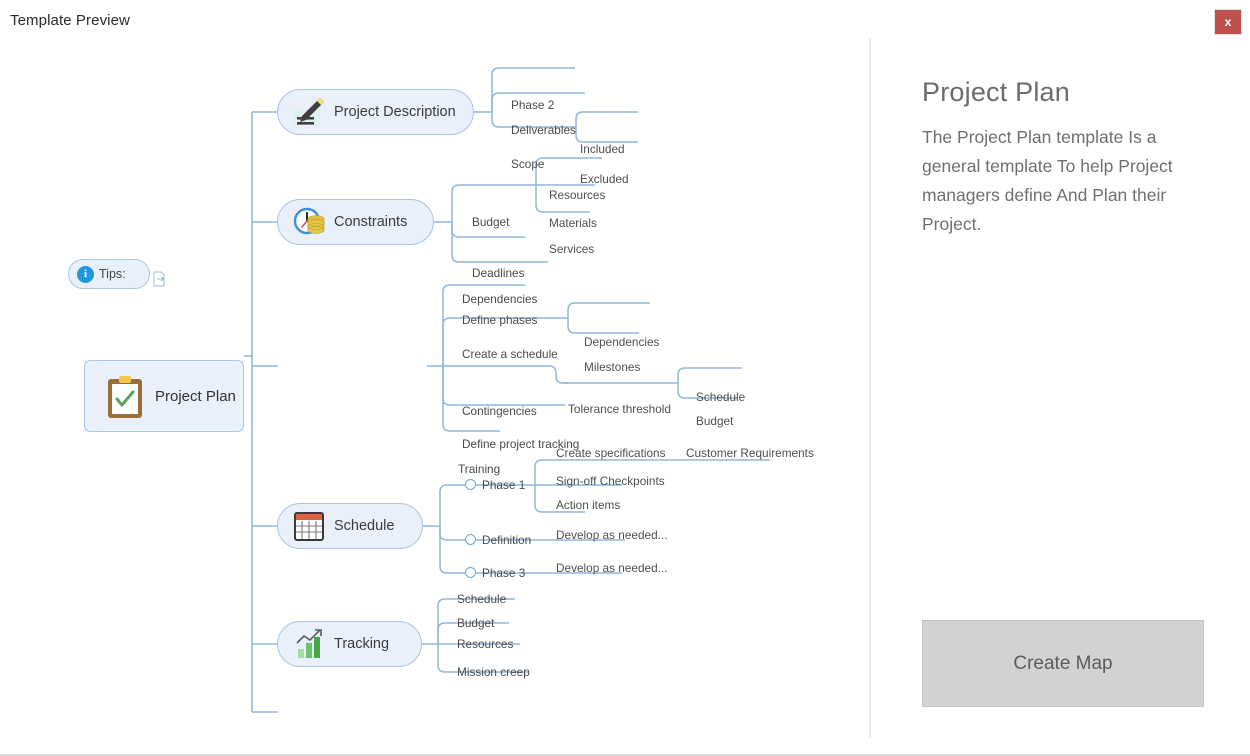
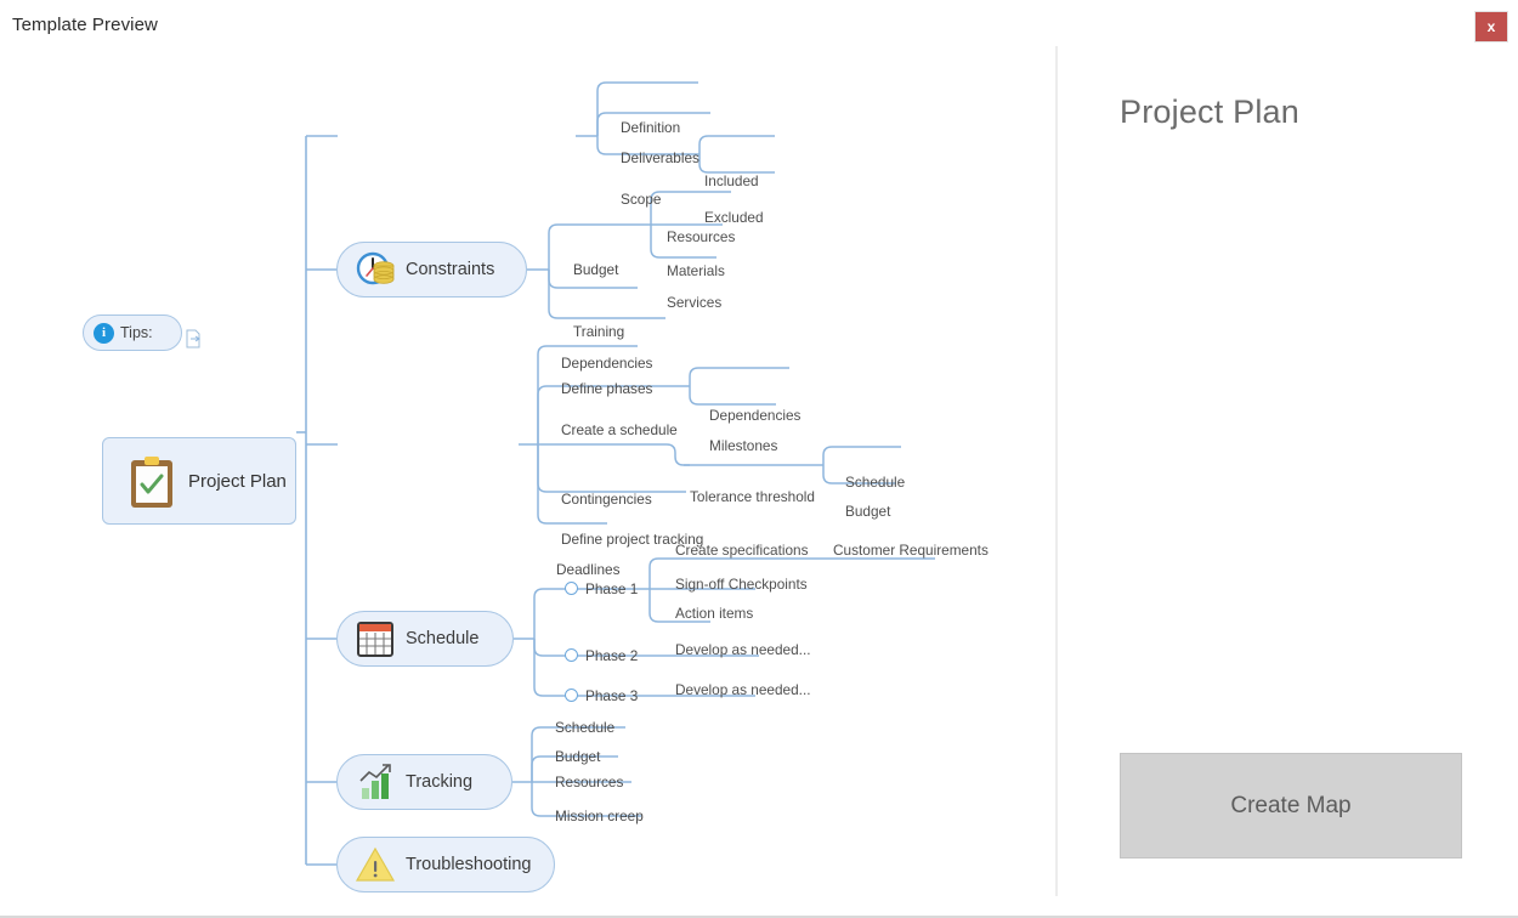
  Template Preview
  x
  i
  Tips:
  Project Plan
- Project Description
- Phase 2
+ Definition
  Deliverables
  Scope
  Included
  Excluded
  Constraints
  Budget
- Deadlines
+ Training
  Dependencies
  Resources
  Materials
  Services
  Define phases
  Create a schedule
  Contingencies
  Define project tracking
- Training
+ Deadlines
  Dependencies
  Milestones
  Tolerance threshold
  Schedule
  Budget
  Schedule
  Phase 1
- Definition
+ Phase 2
  Phase 3
  Create specifications
  Sign-off Checkpoints
  Action items
  Customer Requirements
  Develop as needed...
  Develop as needed...
  Tracking
  Schedule
  Budget
  Resources
  Mission creep
+ Troubleshooting
  Project Plan
- The Project Plan template Is a general template To help Project managers define And Plan their Project.
  Create Map
